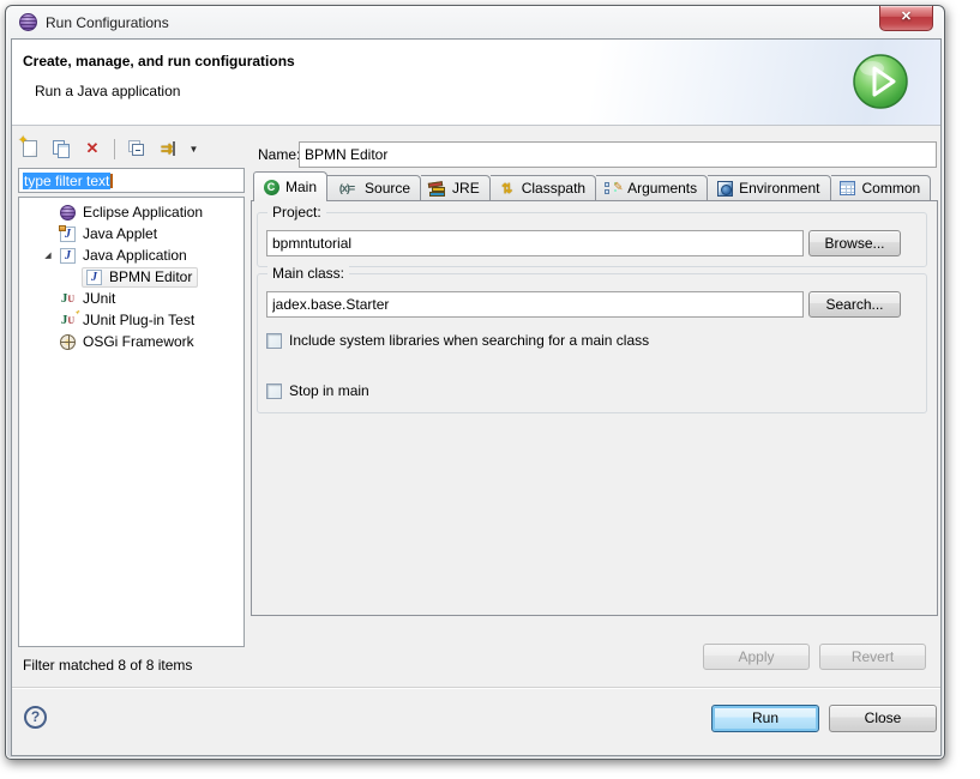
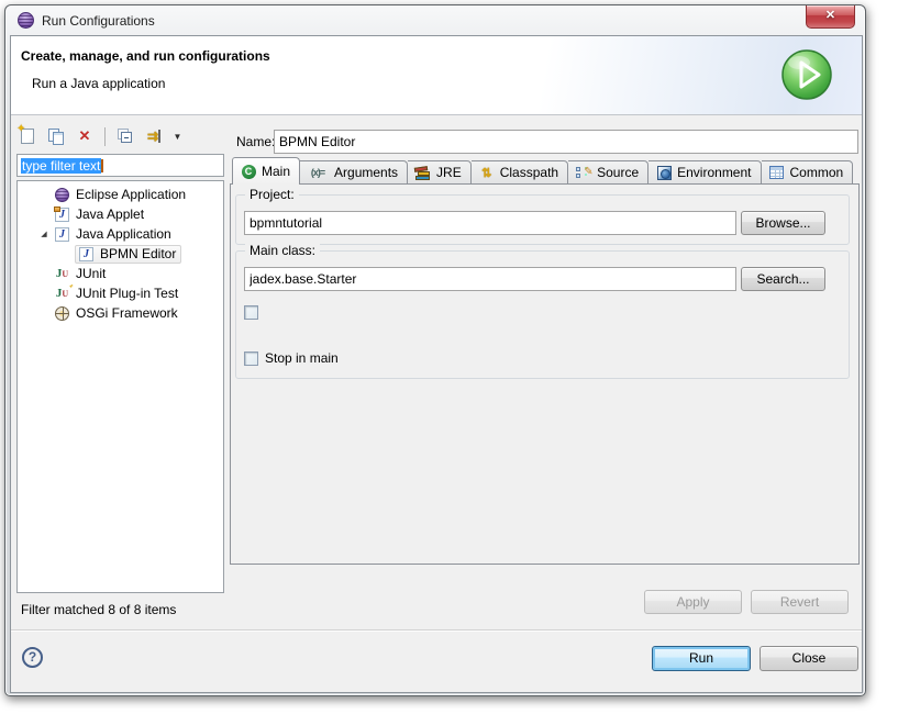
  Run Configurations
  ✕
  Create, manage, and run configurations
  Run a Java application
  ✦
  ✕
  ⇉
  ▼
  type filter text
  Eclipse Application
  J
  Java Applet
  J
  Java Application
  J
  BPMN Editor
  JU
  JUnit
  JU
  JUnit Plug-in Test
  OSGi Framework
  Filter matched 8 of 8 items
  Name
  BPMN Editor
  C
  Main
  (x)=
- Source
+ Arguments
  JRE
  ⇅
  Classpath
  ✎
- Arguments
+ Source
  Environment
  Common
  Project:
  bpmntutorial
  Browse...
  Main class:
  jadex.base.Starter
  Search...
- Include system libraries when searching for a main class
  Stop in main
  Apply
  Revert
  ?
  Run
  Close
